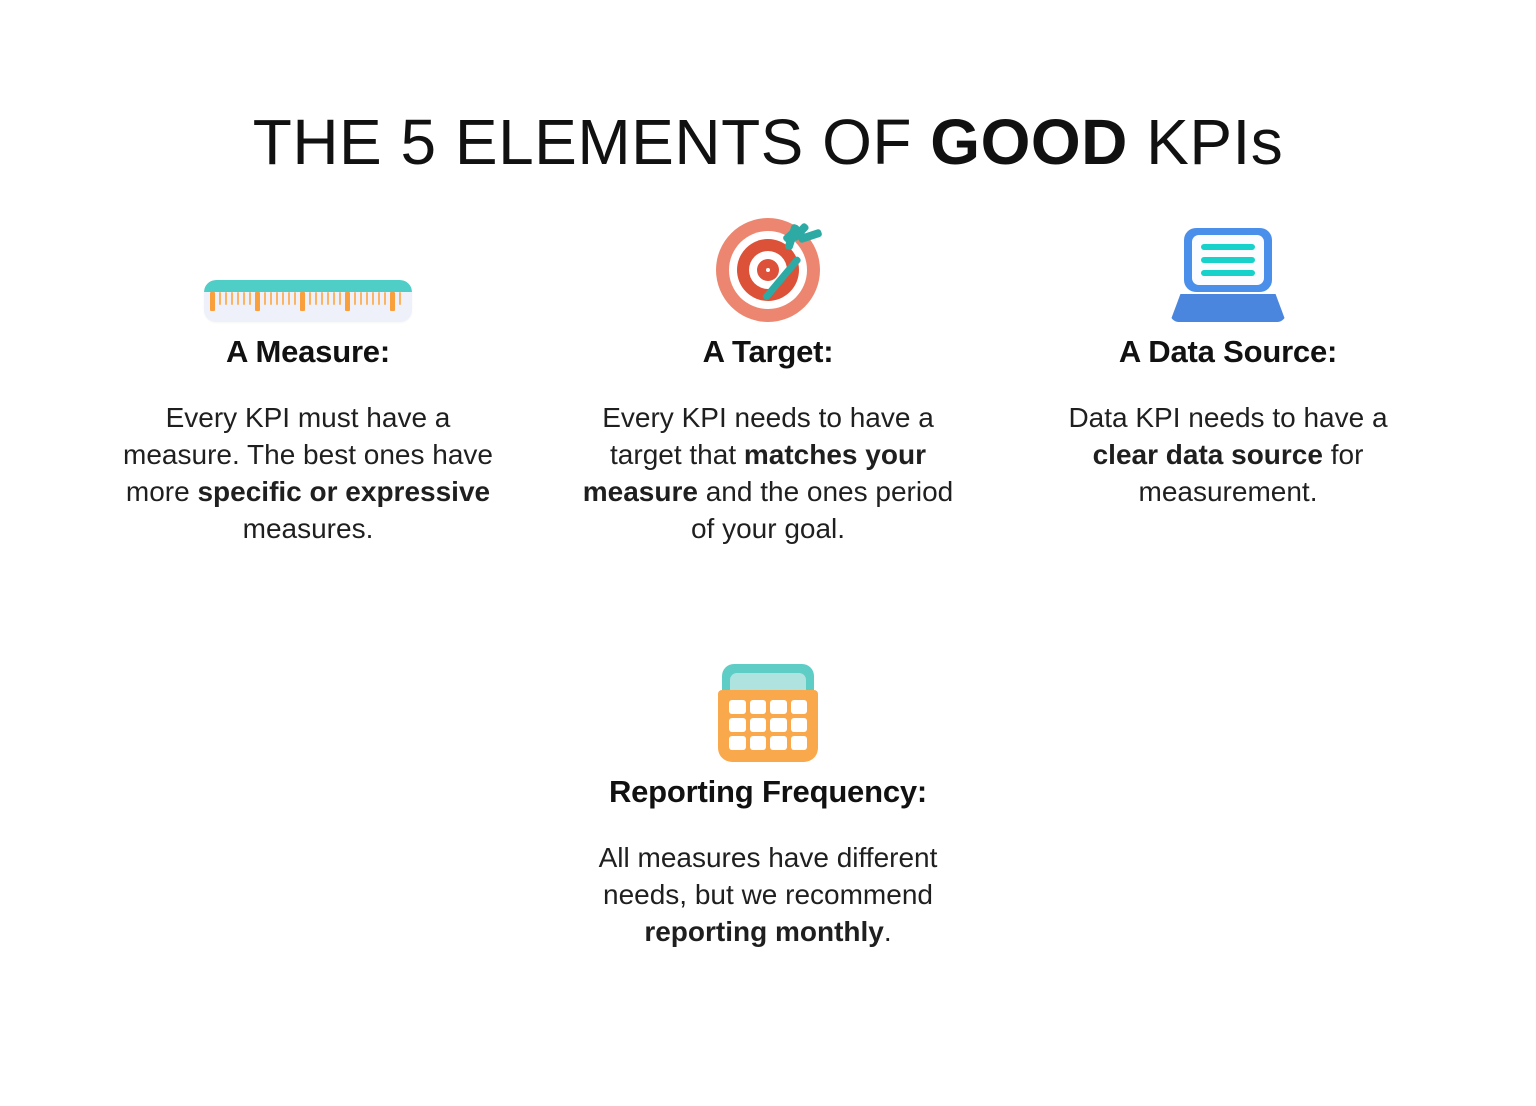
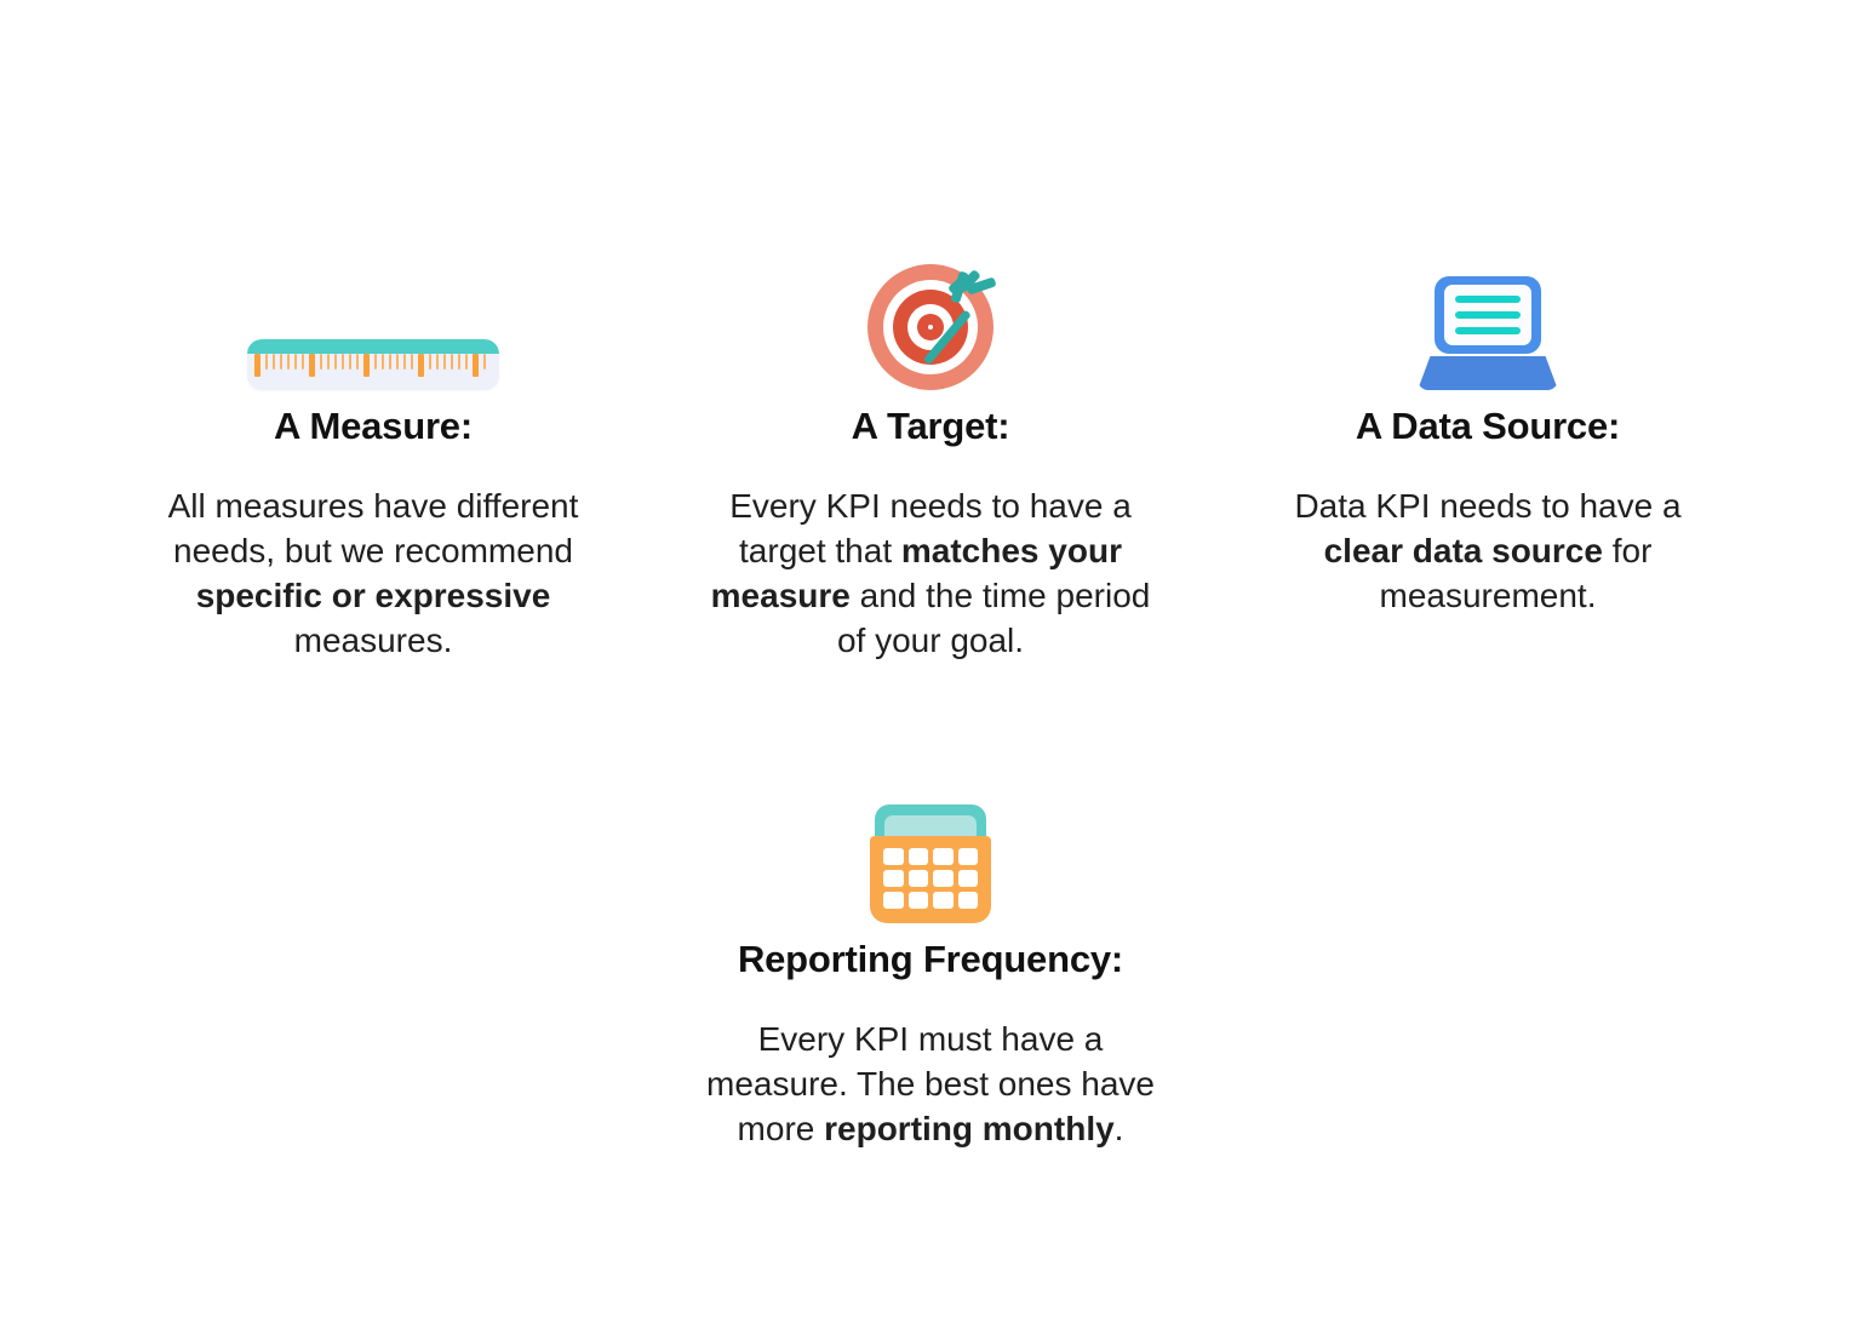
- THE 5 ELEMENTS OF GOOD KPIs
  A Measure:
- Every KPI must have a measure. The best ones have more specific or expressive measures.
+ All measures have different needs, but we recommend specific or expressive measures.
  A Target:
- Every KPI needs to have a target that matches your measure and the ones period of your goal.
+ Every KPI needs to have a target that matches your measure and the time period of your goal.
  A Data Source:
  Data KPI needs to have a clear data source for measurement.
  Reporting Frequency:
- All measures have different needs, but we recommend reporting monthly.
+ Every KPI must have a measure. The best ones have more reporting monthly.
